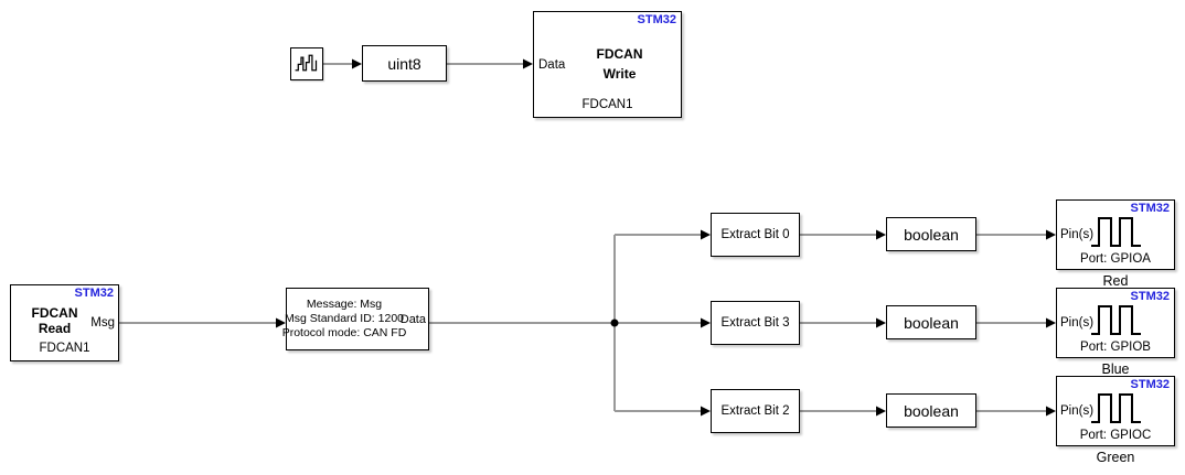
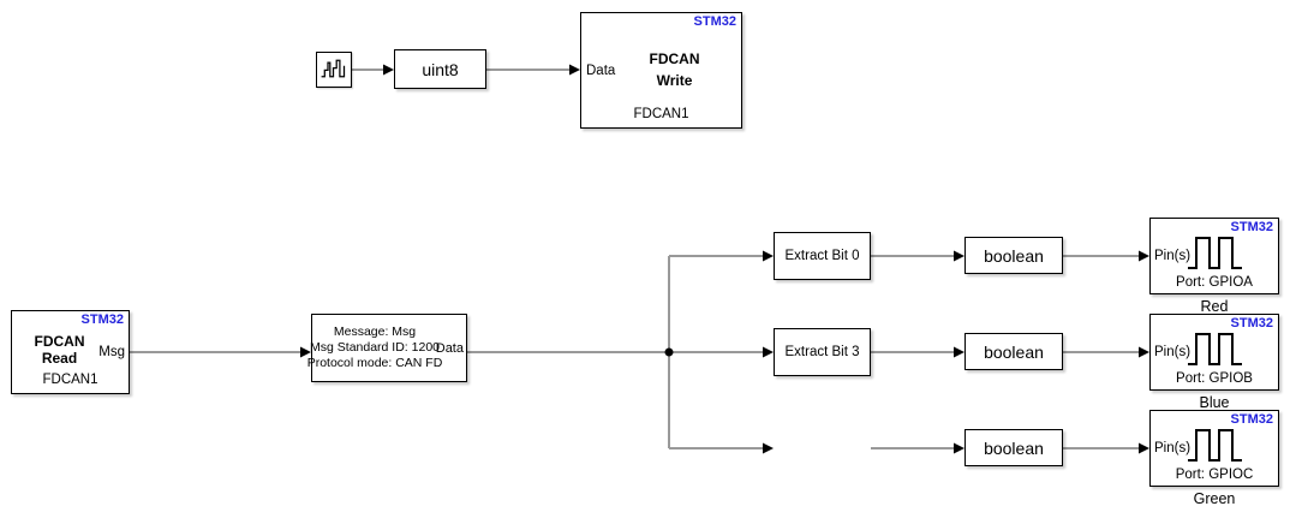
  uint8
  STM32
  FDCAN
  Write
  Data
  FDCAN1
  STM32
  FDCAN
  Read
  Msg
  FDCAN1
  Message: Msg
  Msg Standard ID: 1200
  Protocol mode: CAN FD
  Data
  Extract Bit 0
  boolean
  STM32
  Pin(s)
  Port: GPIOA
  Red
  Extract Bit 3
  boolean
  STM32
  Pin(s)
  Port: GPIOB
  Blue
- Extract Bit 2
  boolean
  STM32
  Pin(s)
  Port: GPIOC
  Green
